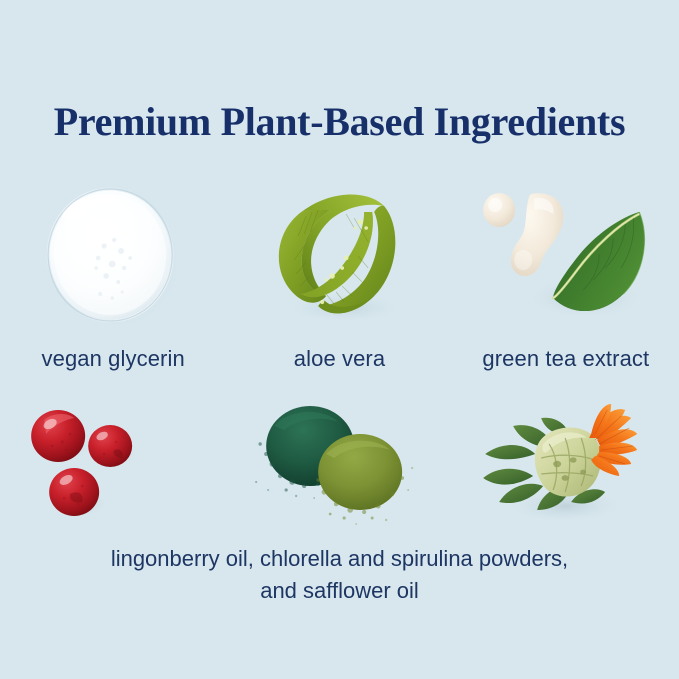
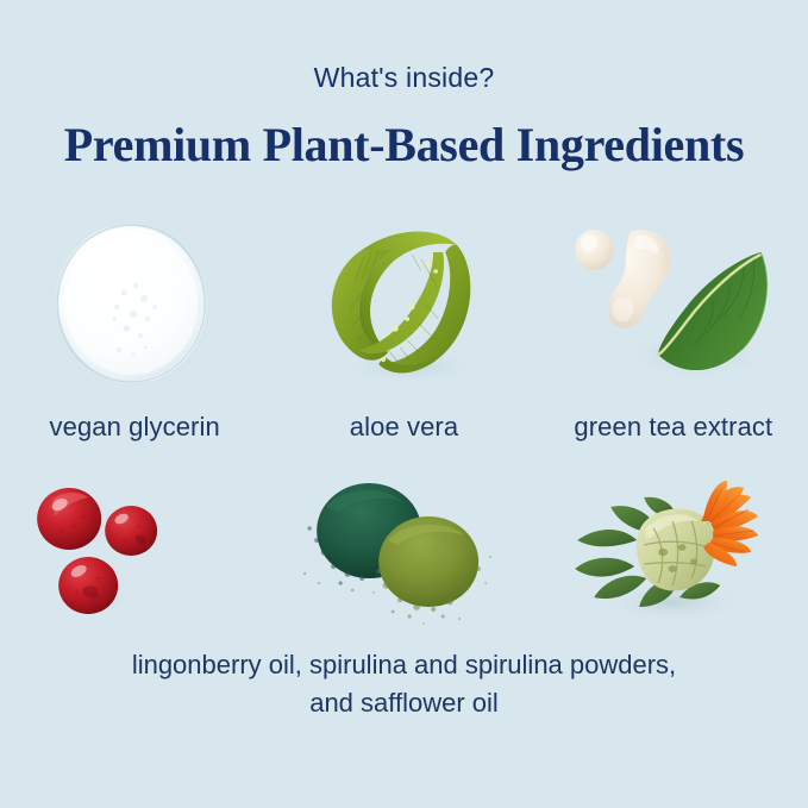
+ What's inside?
  Premium Plant-Based Ingredients
  vegan glycerin
  aloe vera
  green tea extract
- lingonberry oil, chlorella and spirulina powders,
+ lingonberry oil, spirulina and spirulina powders,
  and safflower oil
